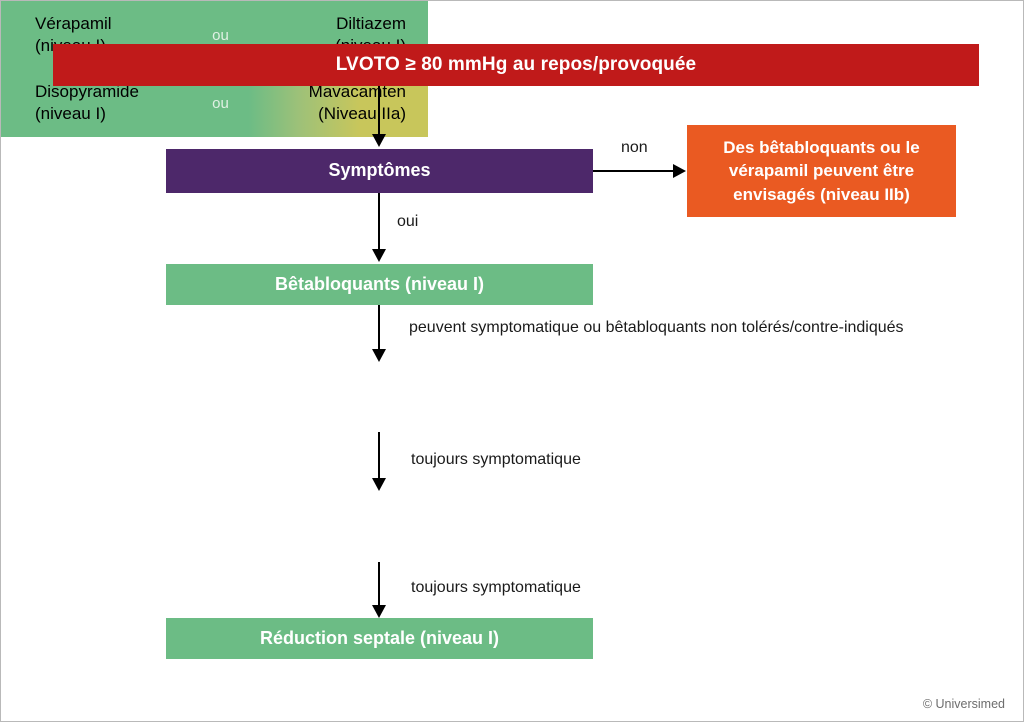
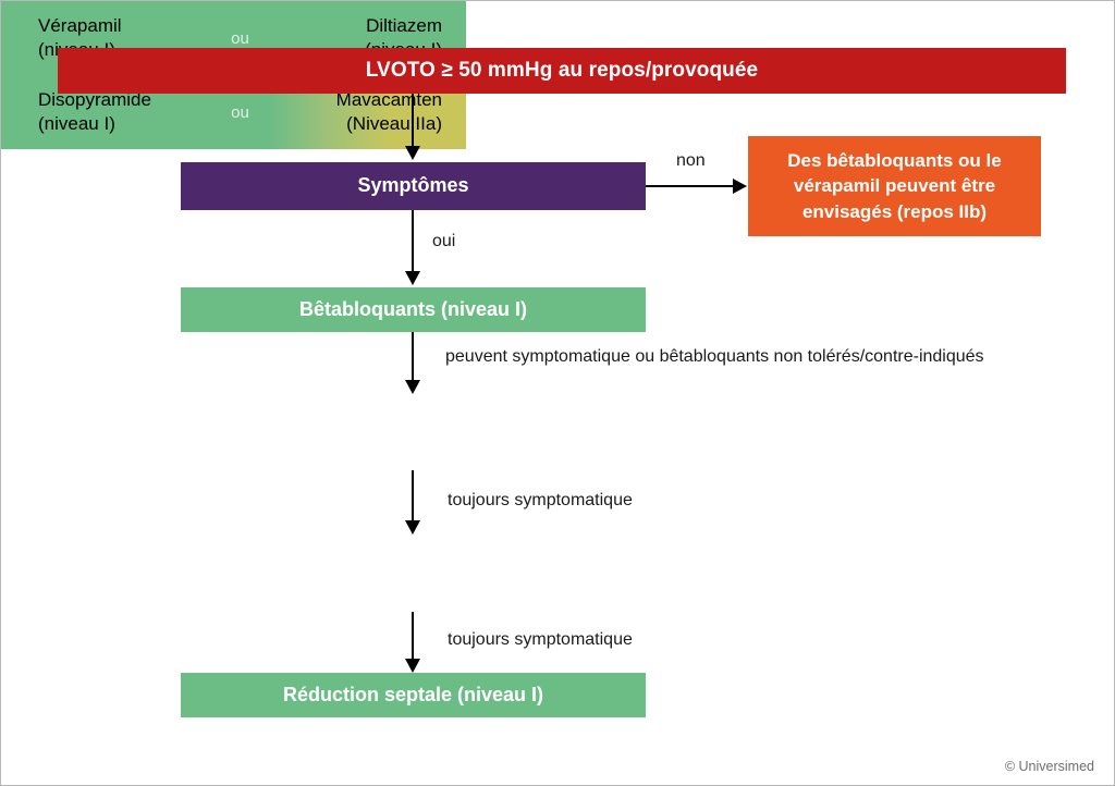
- LVOTO ≥ 80 mmHg au repos/provoquée
+ LVOTO ≥ 50 mmHg au repos/provoquée
  Symptômes
  non
- Des bêtabloquants ou le vérapamil peuvent être envisagés (niveau IIb)
+ Des bêtabloquants ou le vérapamil peuvent être envisagés (repos IIb)
  oui
  Bêtabloquants (niveau I)
  peuvent symptomatique ou bêtabloquants non tolérés/contre-indiqués
  Vérapamil
  ou
  Diltiazem
  toujours symptomatique
  Disopyramide
  (niveau I)
  ou
  Mavacamten
  (Niveau IIa)
  toujours symptomatique
  Réduction septale (niveau I)
  © Universimed
